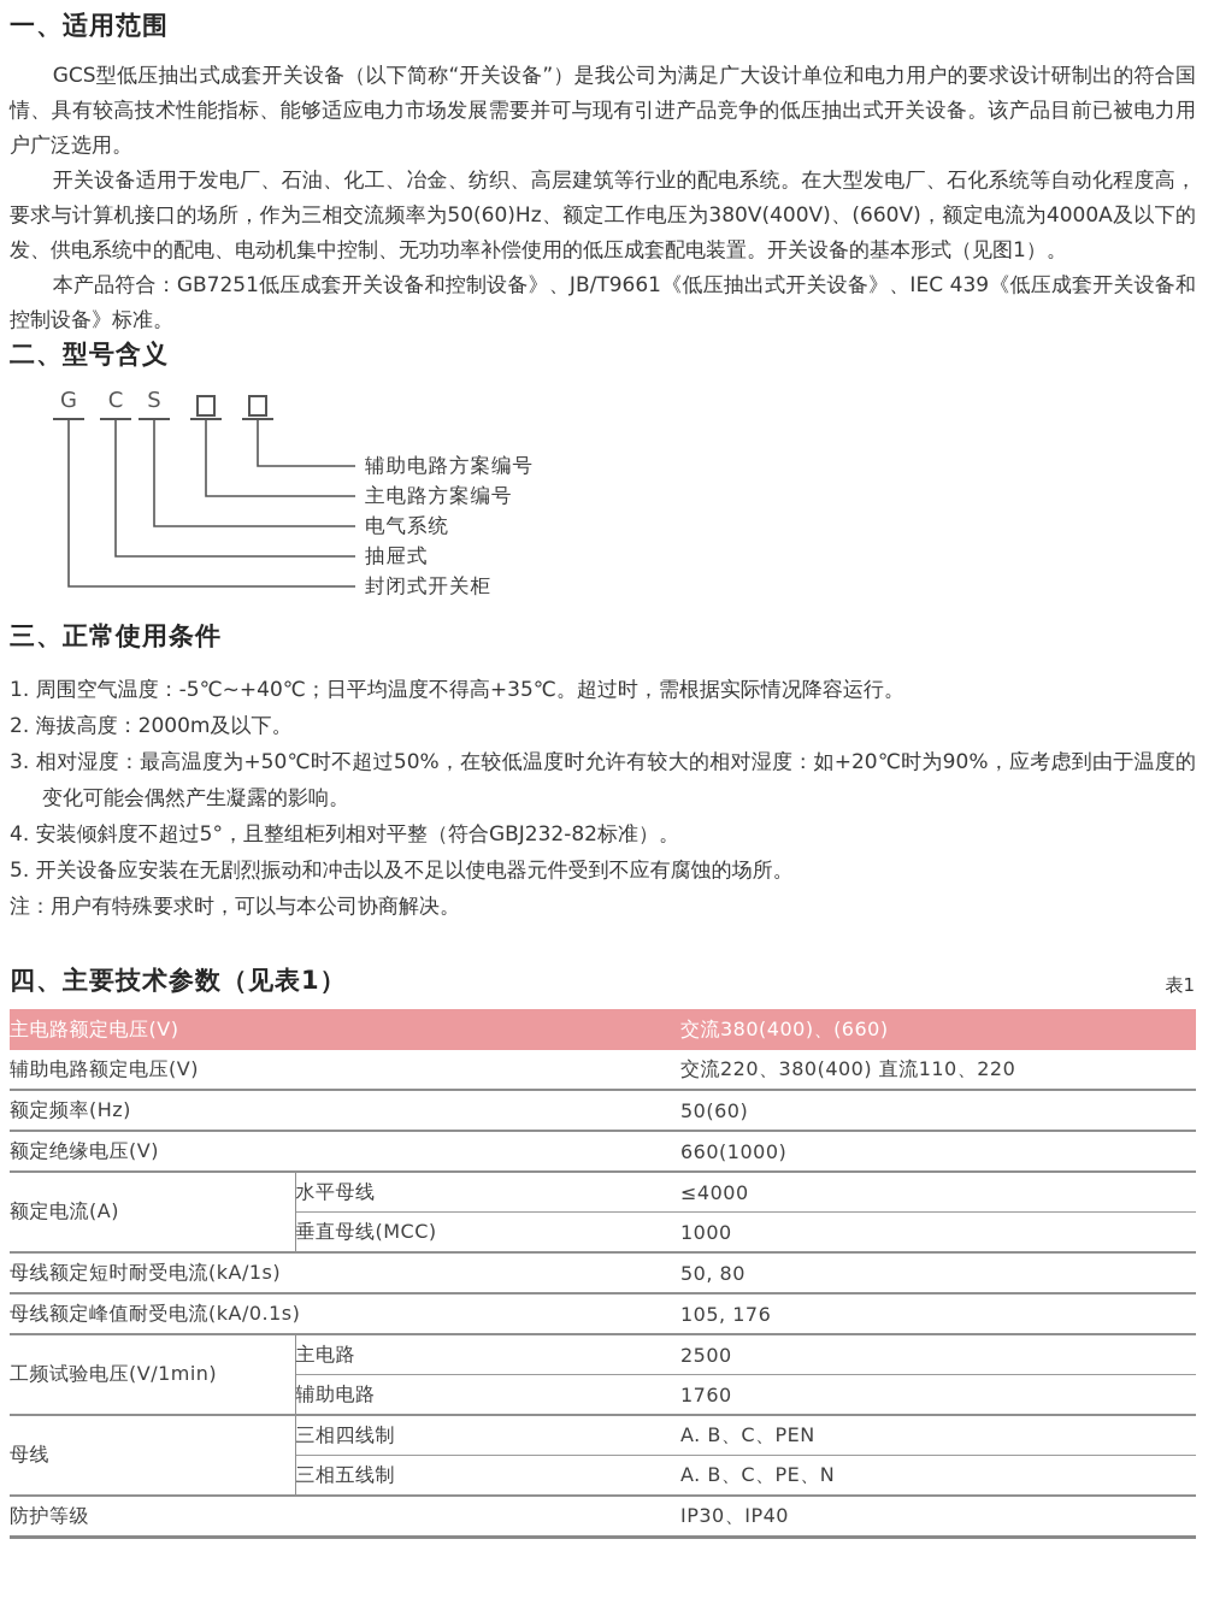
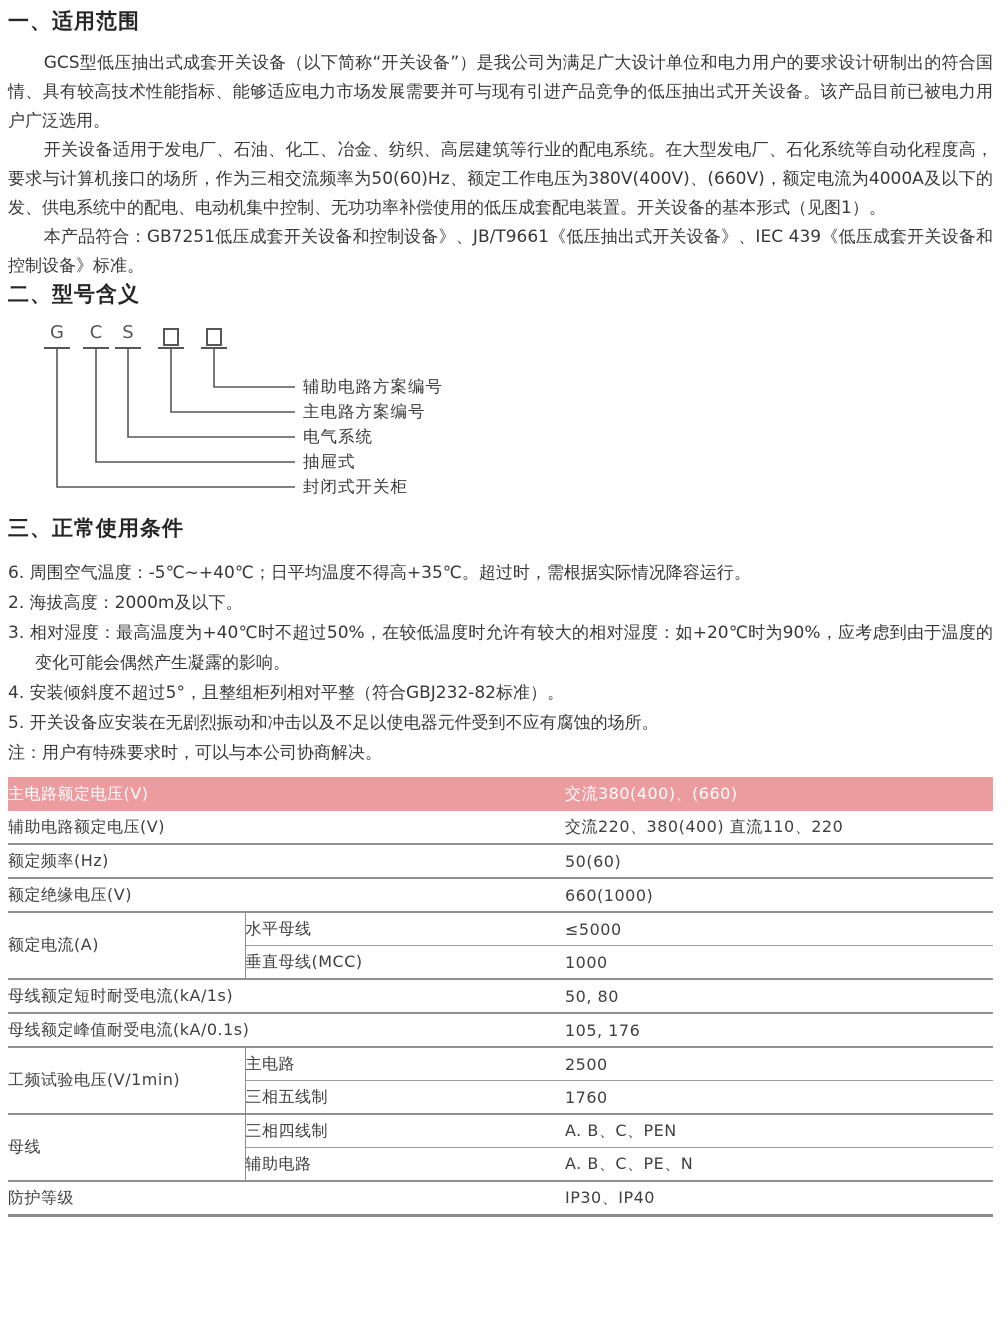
  一、适用范围
  GCS型低压抽出式成套开关设备（以下简称“开关设备”）是我公司为满足广大设计单位和电力用户的要求设计研制出的符合国情、具有较高技术性能指标、能够适应电力市场发展需要并可与现有引进产品竞争的低压抽出式开关设备。该产品目前已被电力用户广泛选用。
  开关设备适用于发电厂、石油、化工、冶金、纺织、高层建筑等行业的配电系统。在大型发电厂、石化系统等自动化程度高，要求与计算机接口的场所，作为三相交流频率为50(60)Hz、额定工作电压为380V(400V)、(660V)，额定电流为4000A及以下的发、供电系统中的配电、电动机集中控制、无功功率补偿使用的低压成套配电装置。开关设备的基本形式（见图1）。
  本产品符合：GB7251低压成套开关设备和控制设备》、JB/T9661《低压抽出式开关设备》、IEC 439《低压成套开关设备和控制设备》标准。
  二、型号含义
  G
  C
  S
  辅助电路方案编号
  主电路方案编号
  电气系统
  抽屉式
  封闭式开关柜
  三、正常使用条件
- 1. 周围空气温度：-5℃~+40℃；日平均温度不得高+35℃。超过时，需根据实际情况降容运行。
+ 6. 周围空气温度：-5℃~+40℃；日平均温度不得高+35℃。超过时，需根据实际情况降容运行。
  2. 海拔高度：2000m及以下。
- 3. 相对湿度：最高温度为+50℃时不超过50%，在较低温度时允许有较大的相对湿度：如+20℃时为90%，应考虑到由于温度的变化可能会偶然产生凝露的影响。
+ 3. 相对湿度：最高温度为+40℃时不超过50%，在较低温度时允许有较大的相对湿度：如+20℃时为90%，应考虑到由于温度的变化可能会偶然产生凝露的影响。
  4. 安装倾斜度不超过5°，且整组柜列相对平整（符合GBJ232-82标准）。
  5. 开关设备应安装在无剧烈振动和冲击以及不足以使电器元件受到不应有腐蚀的场所。
  注：用户有特殊要求时，可以与本公司协商解决。
- 四、主要技术参数（见表1）
- 表1
  主电路额定电压(V)	交流380(400)、(660)
  辅助电路额定电压(V)	交流220、380(400) 直流110、220
  额定频率(Hz)	50(60)
  额定绝缘电压(V)	660(1000)
- 额定电流(A)	水平母线	≤4000
+ 额定电流(A)	水平母线	≤5000
  垂直母线(MCC)	1000
  母线额定短时耐受电流(kA/1s)	50, 80
  母线额定峰值耐受电流(kA/0.1s)	105, 176
  工频试验电压(V/1min)	主电路	2500
- 辅助电路	1760
+ 三相五线制	1760
  母线	三相四线制	A. B、C、PEN
- 三相五线制	A. B、C、PE、N
+ 辅助电路	A. B、C、PE、N
  防护等级	IP30、IP40
